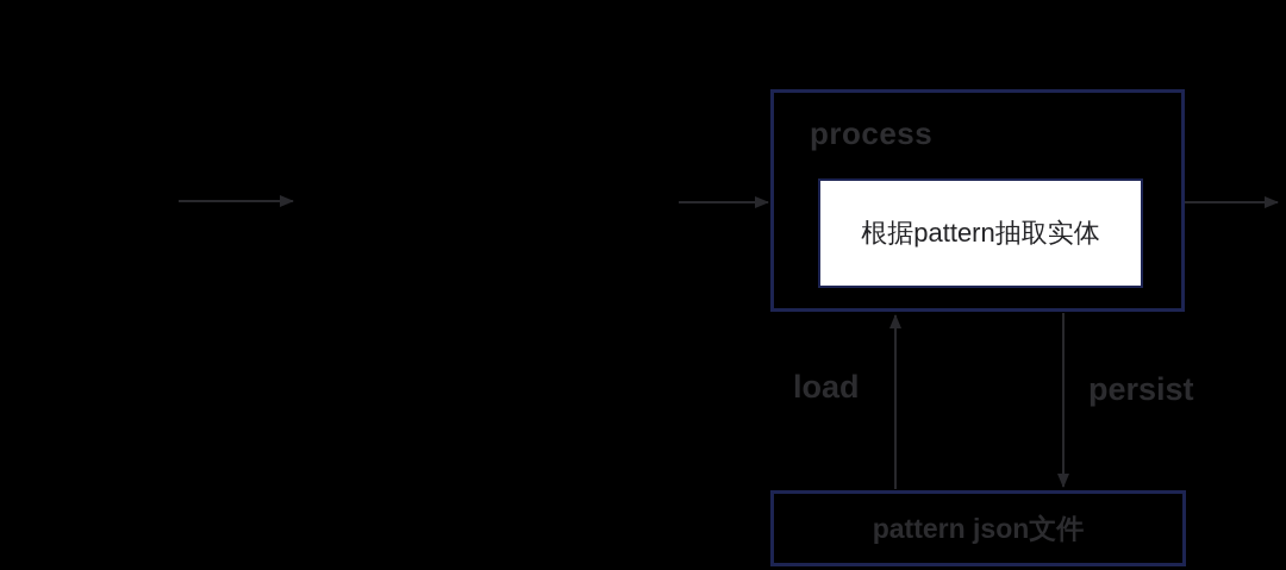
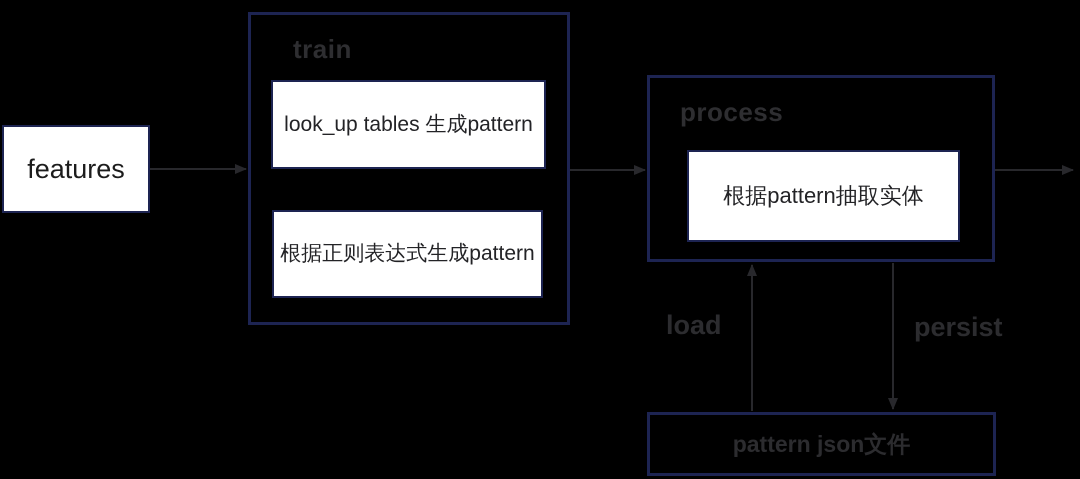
+ features
+ train
+ look_up tables 生成pattern
+ 根据正则表达式生成pattern
  process
  根据pattern抽取实体
  pattern json文件
  load
  persist
